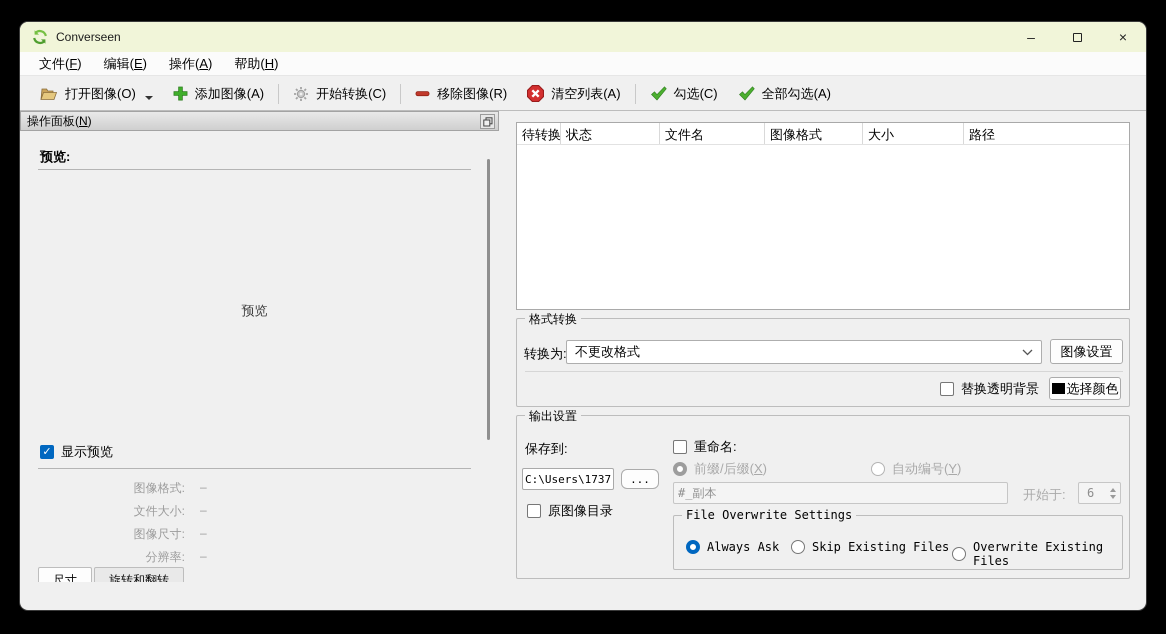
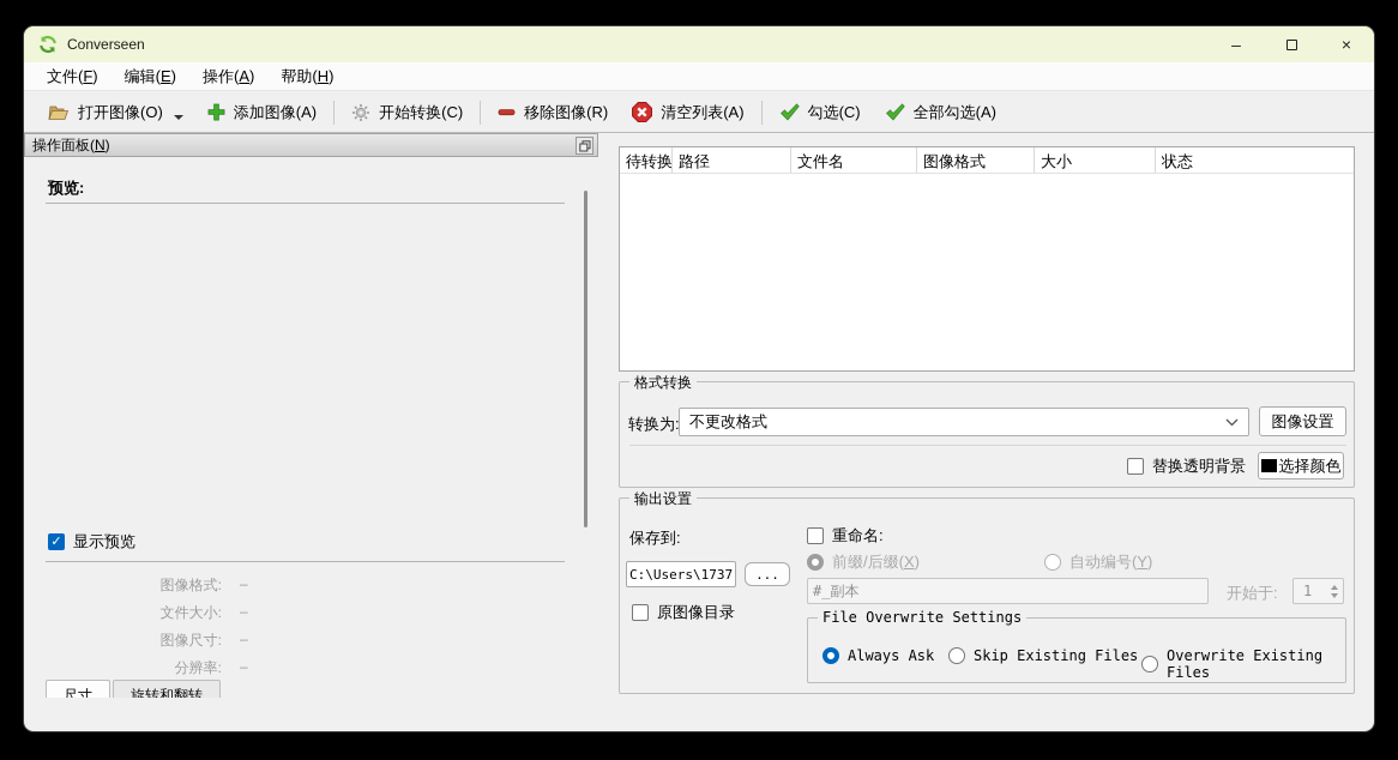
  Converseen
  –
  ×
  文件(F)
  编辑(E)
  操作(A)
  帮助(H)
  打开图像(O)
  添加图像(A)
  开始转换(C)
  移除图像(R)
  清空列表(A)
  勾选(C)
  全部勾选(A)
  操作面板(N)
  预览:
- 预览
  ✓
  显示预览
  图像格式:
  –
  文件大小:
  –
  图像尺寸:
  –
  分辨率:
  –
  尺寸
  旋转和翻转
  待转换
- 状态
+ 路径
  文件名
  图像格式
  大小
- 路径
+ 状态
  格式转换
  转换为:
  不更改格式
  图像设置
  替换透明背景
  选择颜色
  输出设置
  保存到:
  C:\Users\1737
  ...
  原图像目录
  重命名:
  前缀/后缀(X)
  自动编号(Y)
  #_副本
  开始于:
- 6
+ 1
  File Overwrite Settings
  Always Ask
  Skip Existing Files
  Overwrite Existing Files
